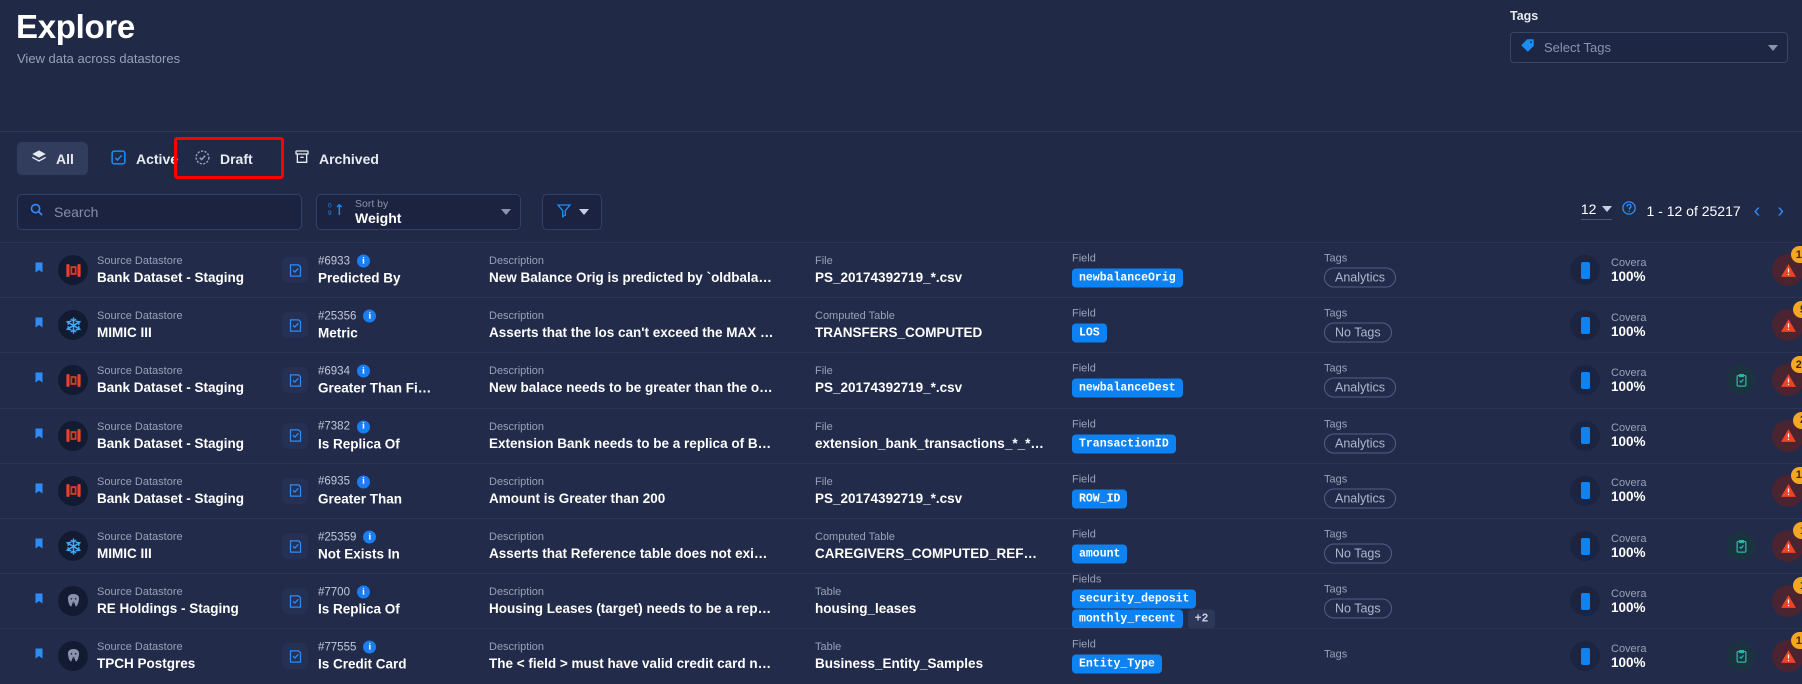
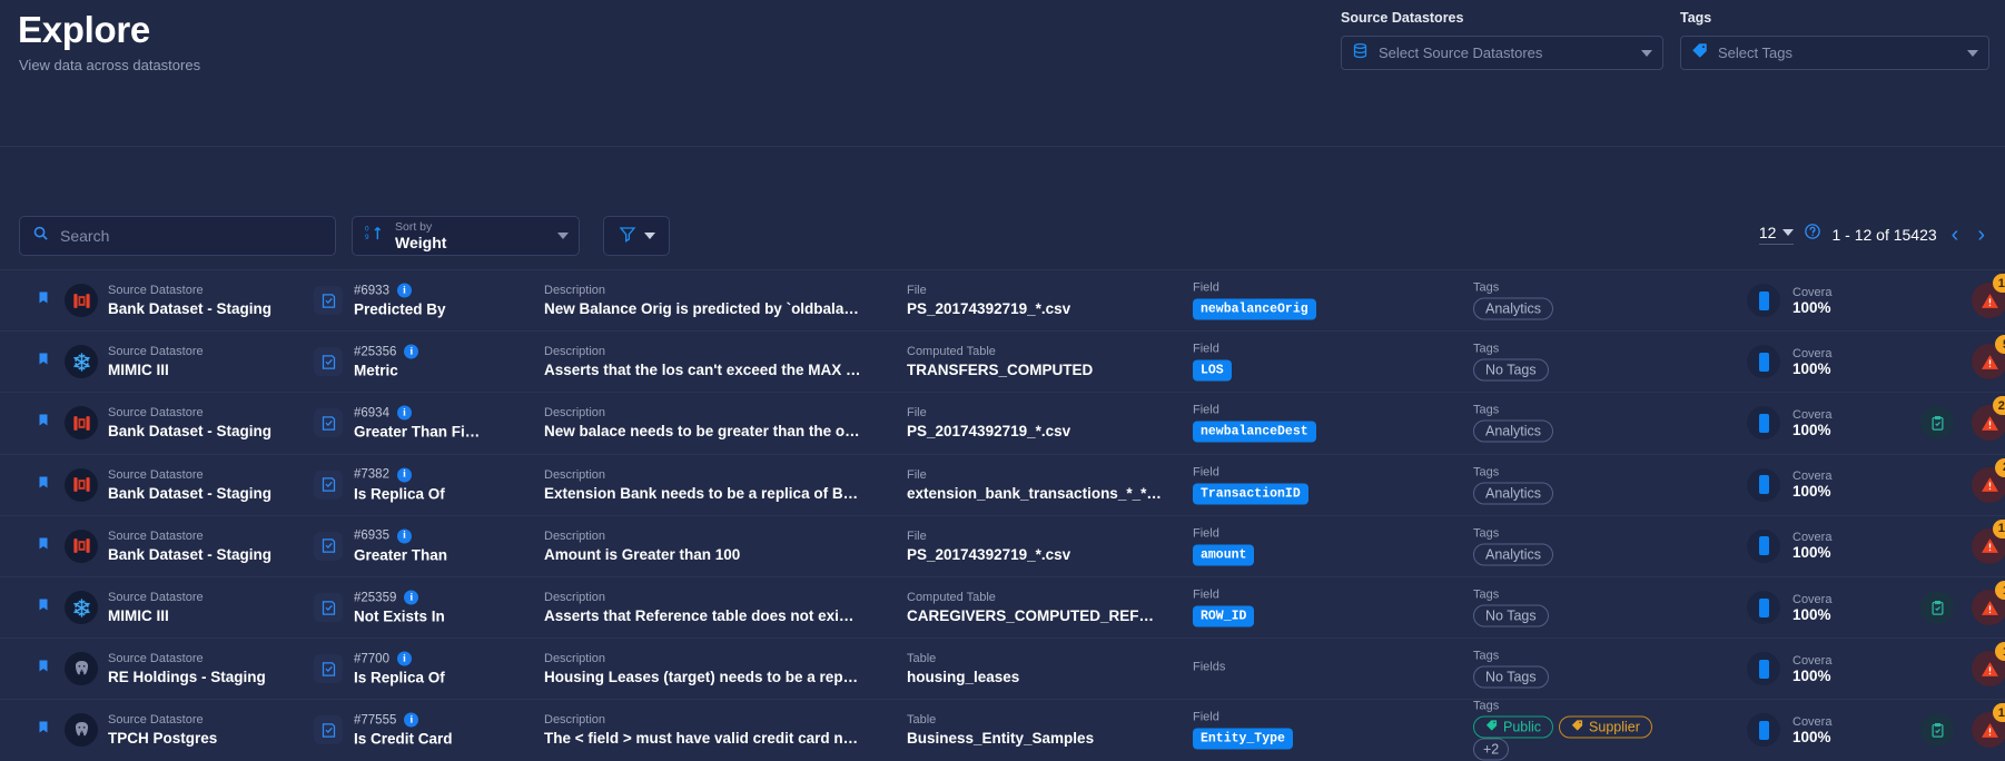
  Explore
  View data across datastores
+ Source Datastores
+ Select Source Datastores
  Tags
  Select Tags
- All
- Active
- Draft
- Archived
  Search
  Sort by
  Weight
  12
- 1 - 12 of 25217
+ 1 - 12 of 15423
  ‹
  ›
  Source Datastore
  Bank Dataset - Staging
  #6933
  i
  Predicted By
  Description
  New Balance Orig is predicted by `oldbalanc
  File
  PS_20174392719_*.csv
  Field
  newbalanceOrig
  Tags
  Analytics
  Covera
  100%
  Source Datastore
  MIMIC III
  #25356
  i
  Metric
  Description
  Asserts that the los can't exceed the MAX va
  Computed Table
  TRANSFERS_COMPUTED
  Field
  LOS
  Tags
  No Tags
  Covera
  100%
  Source Datastore
  Bank Dataset - Staging
  #6934
  i
  Greater Than Fiel
  Description
  New balace needs to be greater than the old
  File
  PS_20174392719_*.csv
  Field
  newbalanceDest
  Tags
  Analytics
  Covera
  100%
  Source Datastore
  Bank Dataset - Staging
  #7382
  i
  Is Replica Of
  Description
  Extension Bank needs to be a replica of Ban
  File
  extension_bank_transactions_*_*.c
  Field
  TransactionID
  Tags
  Analytics
  Covera
  100%
  Source Datastore
  Bank Dataset - Staging
  #6935
  i
  Greater Than
  Description
- Amount is Greater than 200
+ Amount is Greater than 100
  File
  PS_20174392719_*.csv
  Field
- ROW_ID
+ amount
  Tags
  Analytics
  Covera
  100%
  Source Datastore
  MIMIC III
  #25359
  i
  Not Exists In
  Description
  Asserts that Reference table does not exists
  Computed Table
  CAREGIVERS_COMPUTED_REFER
  Field
- amount
+ ROW_ID
  Tags
  No Tags
  Covera
  100%
  Source Datastore
  RE Holdings - Staging
  #7700
  i
  Is Replica Of
  Description
  Housing Leases (target) needs to be a replic
  Table
  housing_leases
  Fields
- security_depositmonthly_recent +2
  Tags
  No Tags
  Covera
  100%
  Source Datastore
  TPCH Postgres
  #77555
  i
  Is Credit Card
  Description
  The < field > must have valid credit card num
  Table
  Business_Entity_Samples
  Field
  Entity_Type
  Tags
+ Public Supplier+2
  Covera
  100%
